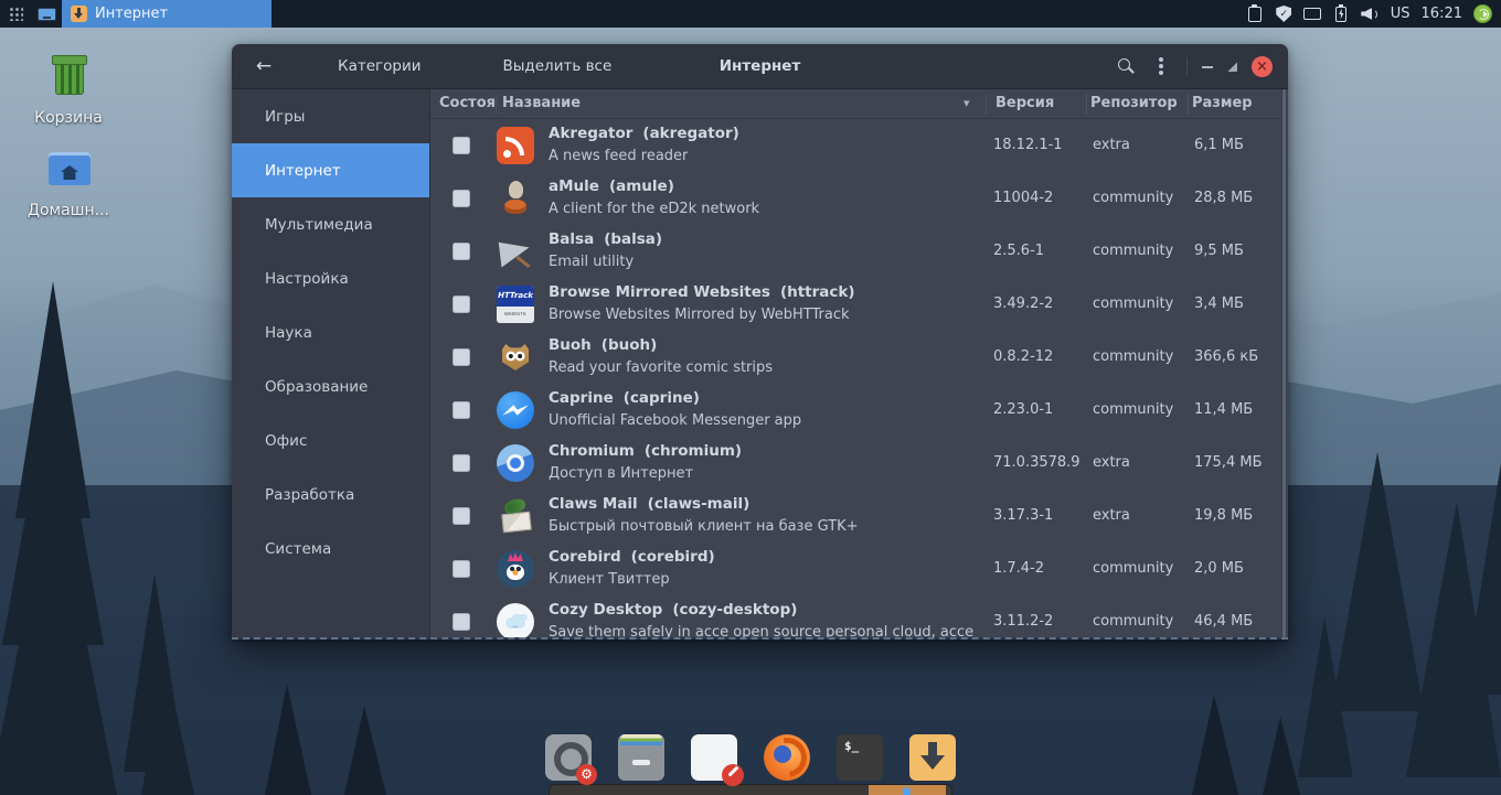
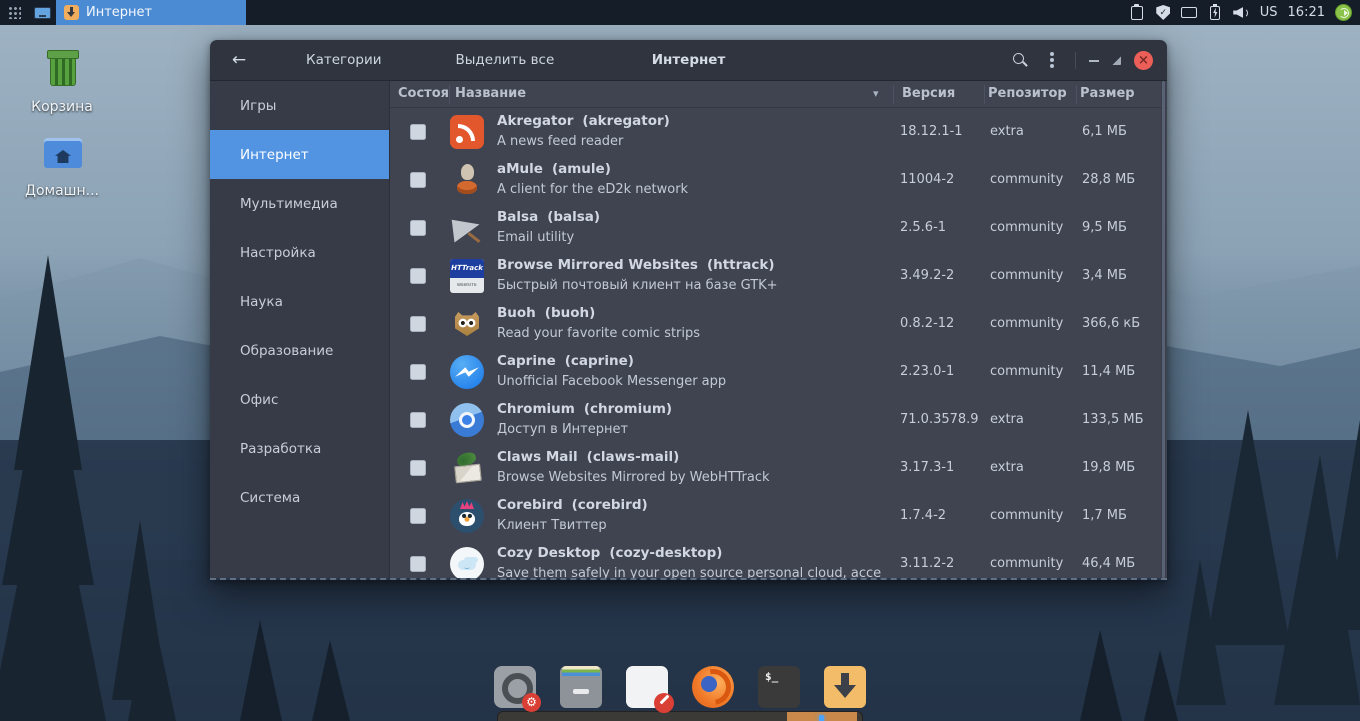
  Корзина
  Домашн...
  Интернет
  ✓
  US
  16:21
  ←
  Категории
  Выделить все
  Интернет
  ×
  Игры
  Интернет
  Мультимедиа
  Настройка
  Наука
  Образование
  Офис
  Разработка
  Система
  Состоя
  Название
  ▾
  Версия
  Репозитор
  Размер
  Akregator (akregator)
  A news feed reader
  18.12.1-1
  extra
  6,1 МБ
  aMule (amule)
  A client for the eD2k network
  11004-2
  community
  28,8 МБ
  Balsa (balsa)
  Email utility
  2.5.6-1
  community
  9,5 МБ
  Browse Mirrored Websites (httrack)
- Browse Websites Mirrored by WebHTTrack
+ Быстрый почтовый клиент на базе GTK+
  3.49.2-2
  community
  3,4 МБ
  Buoh (buoh)
  Read your favorite comic strips
  0.8.2-12
  community
  366,6 кБ
  Caprine (caprine)
  Unofficial Facebook Messenger app
  2.23.0-1
  community
  11,4 МБ
  Chromium (chromium)
  Доступ в Интернет
  71.0.3578.9
  extra
- 175,4 МБ
+ 133,5 МБ
  Claws Mail (claws-mail)
- Быстрый почтовый клиент на базе GTK+
+ Browse Websites Mirrored by WebHTTrack
  3.17.3-1
  extra
  19,8 МБ
  Corebird (corebird)
  Клиент Твиттер
  1.7.4-2
  community
- 2,0 МБ
+ 1,7 МБ
  Cozy Desktop (cozy-desktop)
- Save them safely in acce open source personal cloud, acce
+ Save them safely in your open source personal cloud, acce
  3.11.2-2
  community
  46,4 МБ
